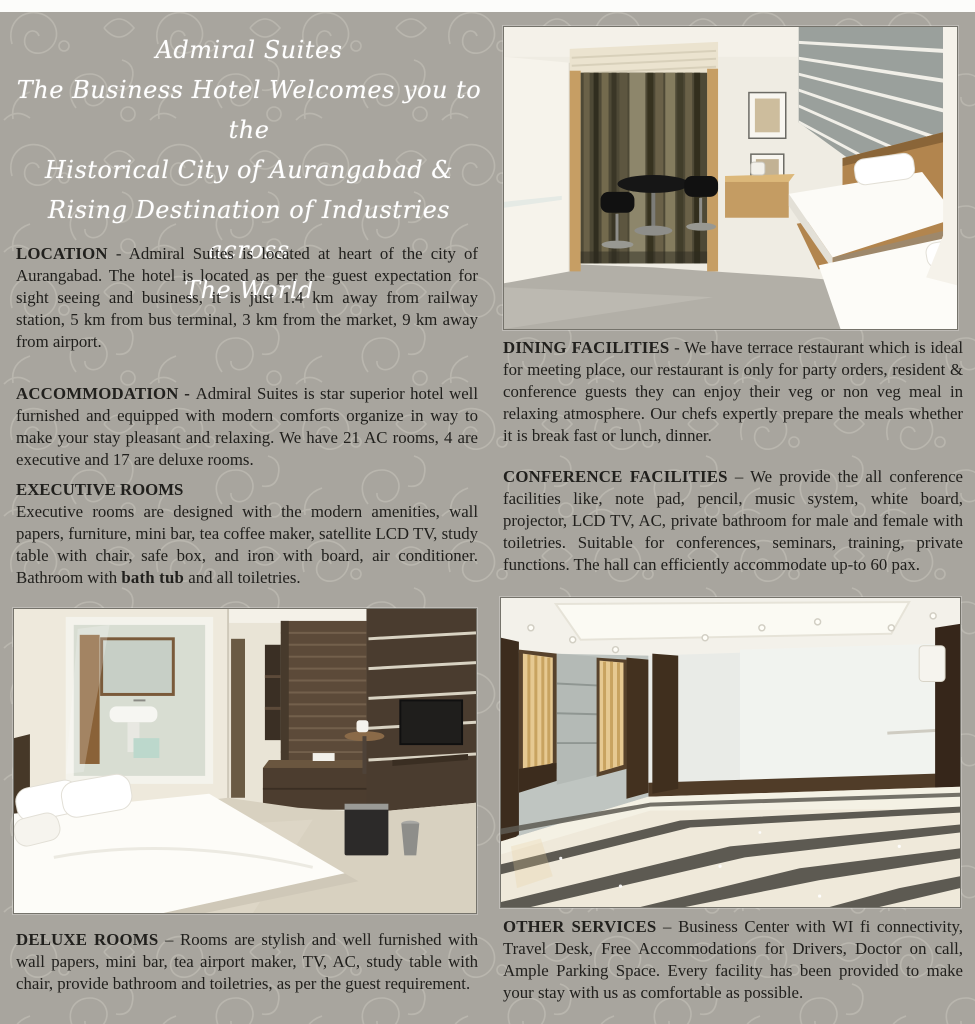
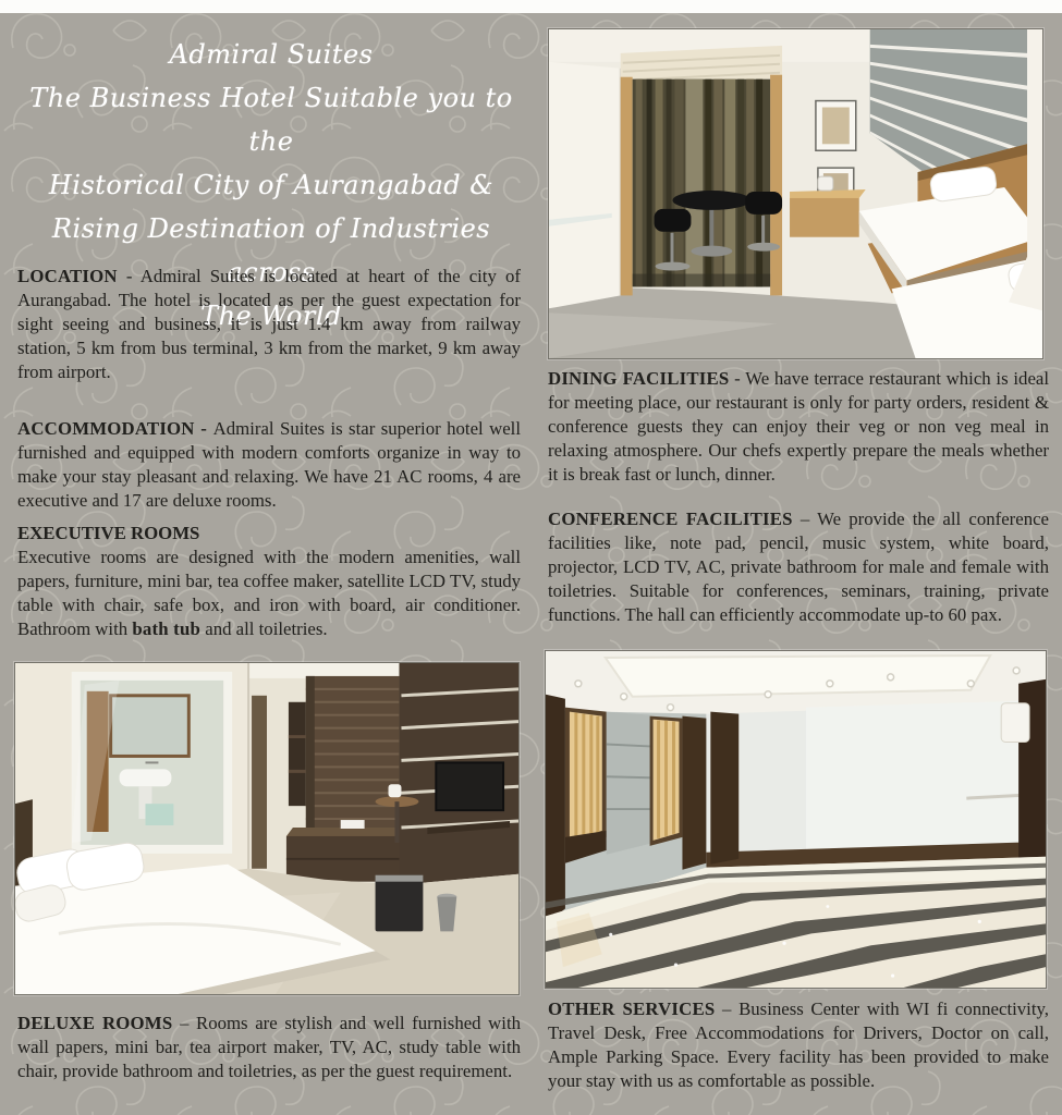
  Admiral Suites
- The Business Hotel Welcomes you to the
+ The Business Hotel Suitable you to the
  Historical City of Aurangabad &
  Rising Destination of Industries across
  The World
  LOCATION - Admiral Suites is located at heart of the city of Aurangabad. The hotel is located as per the guest expectation for sight seeing and business, it is just 1.4 km away from railway station, 5 km from bus terminal, 3 km from the market, 9 km away from airport.
  ACCOMMODATION - Admiral Suites is star superior hotel well furnished and equipped with modern comforts organize in way to make your stay pleasant and relaxing. We have 21 AC rooms, 4 are executive and 17 are deluxe rooms.
  EXECUTIVE ROOMS
  Executive rooms are designed with the modern amenities, wall papers, furniture, mini bar, tea coffee maker, satellite LCD TV, study table with chair, safe box, and iron with board, air conditioner. Bathroom with bath tub and all toiletries.
  DINING FACILITIES - We have terrace restaurant which is ideal for meeting place, our restaurant is only for party orders, resident & conference guests they can enjoy their veg or non veg meal in relaxing atmosphere. Our chefs expertly prepare the meals whether it is break fast or lunch, dinner.
  CONFERENCE FACILITIES – We provide the all conference facilities like, note pad, pencil, music system, white board, projector, LCD TV, AC, private bathroom for male and female with toiletries. Suitable for conferences, seminars, training, private functions. The hall can efficiently accommodate up-to 60 pax.
  DELUXE ROOMS – Rooms are stylish and well furnished with wall papers, mini bar, tea airport maker, TV, AC, study table with chair, provide bathroom and toiletries, as per the guest requirement.
  OTHER SERVICES – Business Center with WI fi connectivity, Travel Desk, Free Accommodations for Drivers, Doctor on call, Ample Parking Space. Every facility has been provided to make your stay with us as comfortable as possible.
